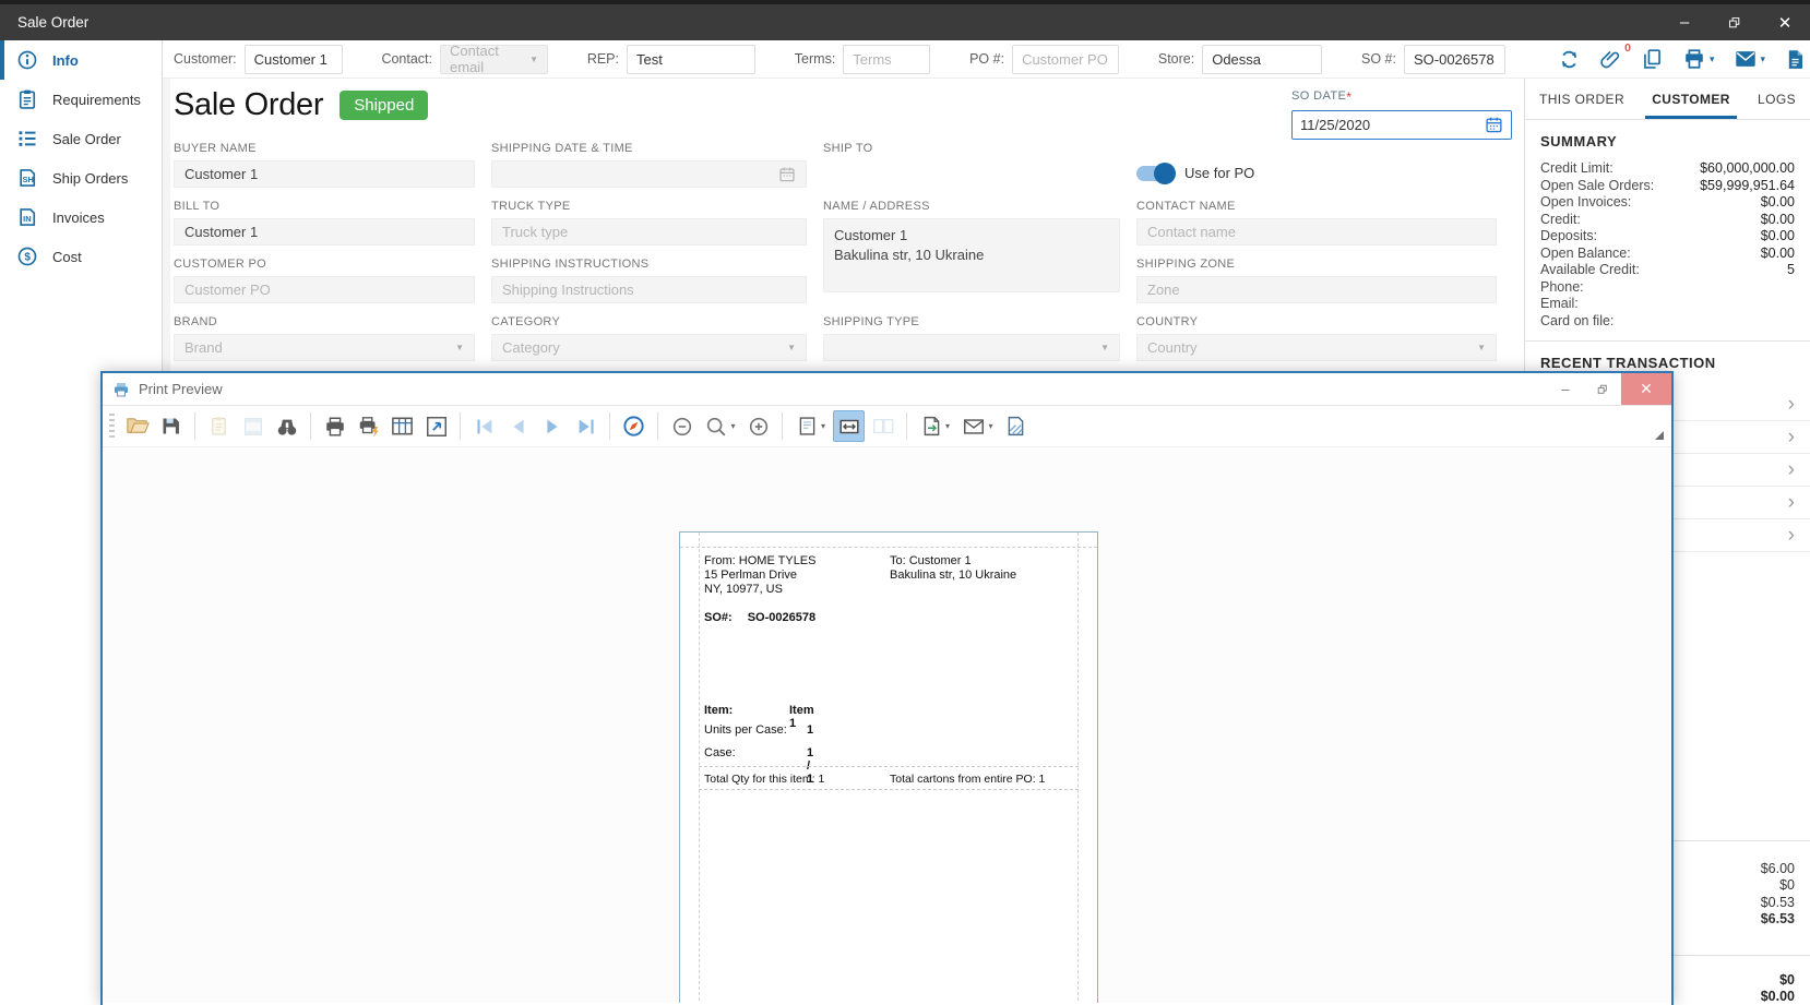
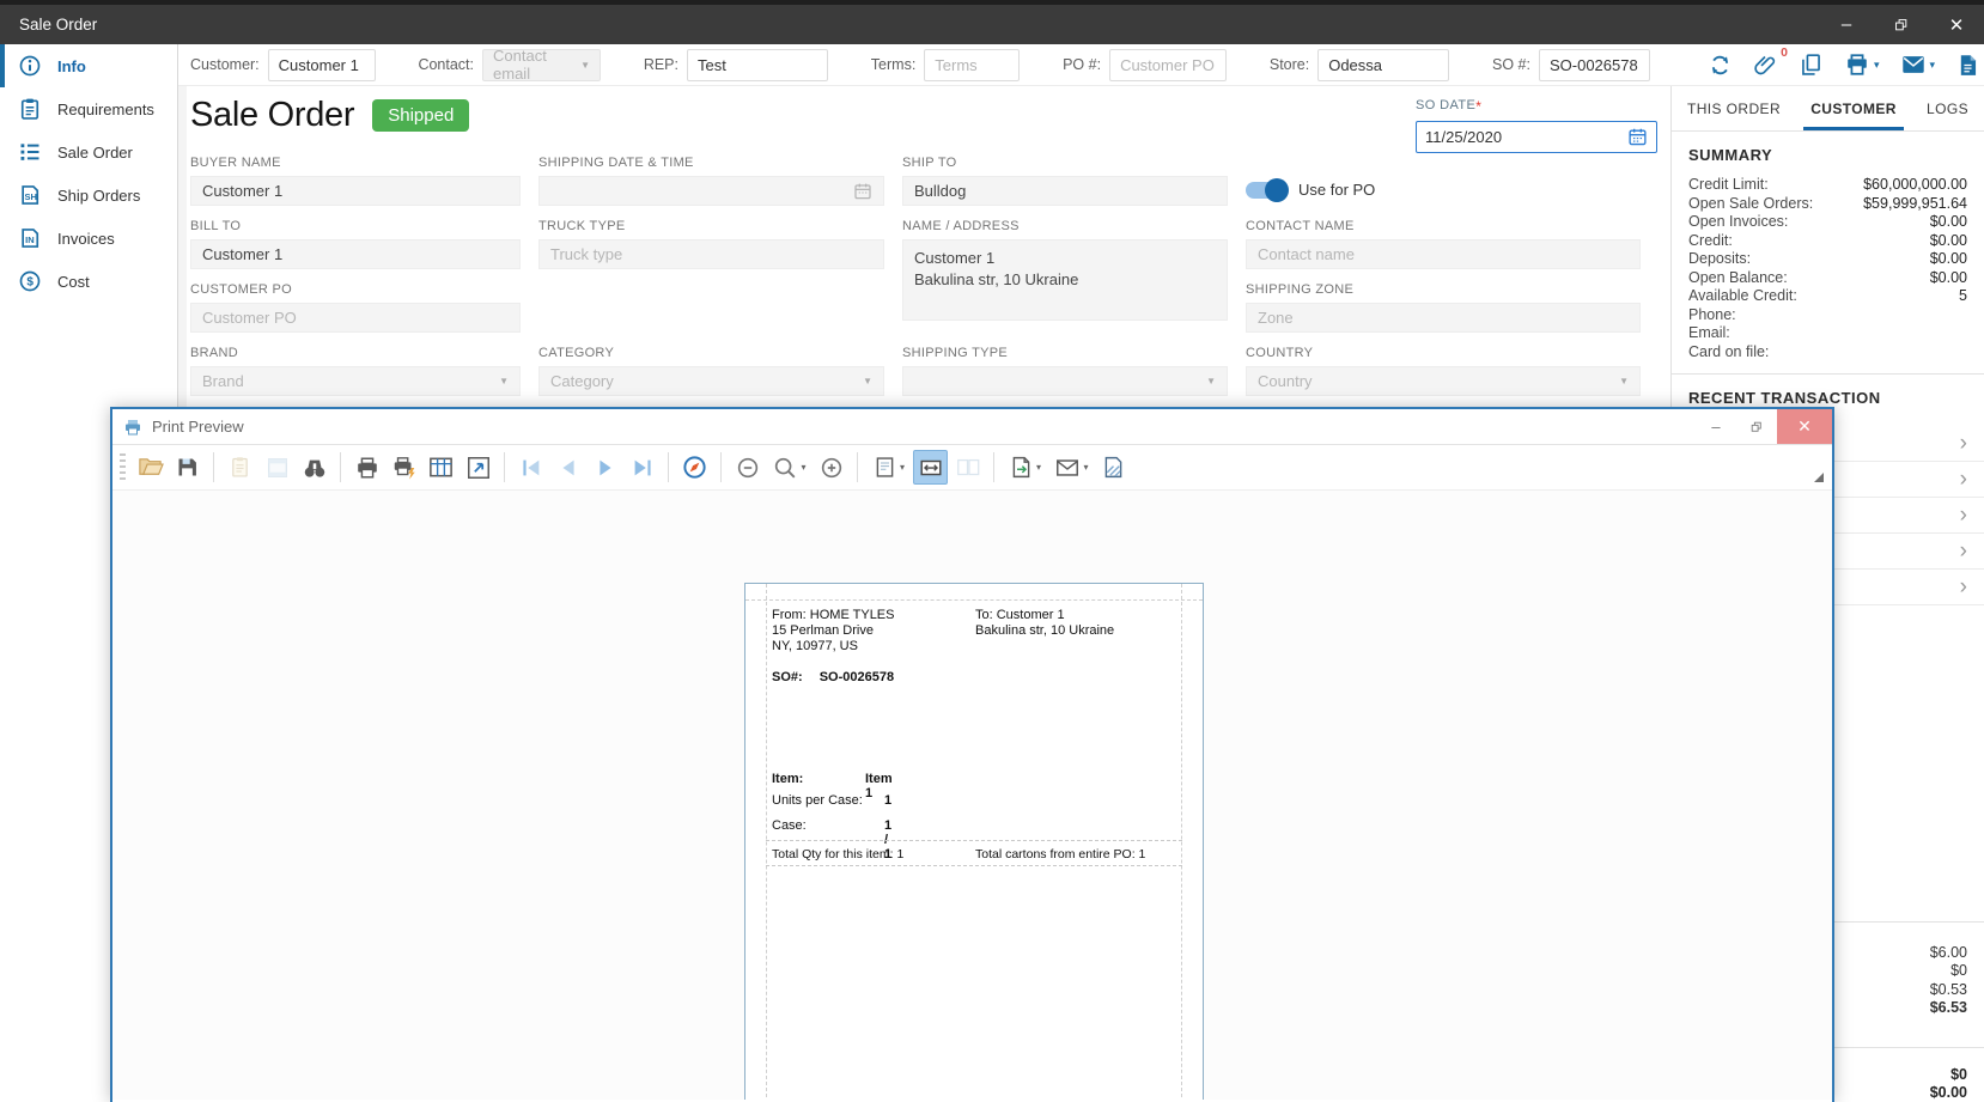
  Sale Order
  –
  ✕
  Customer:
  Customer 1
  Contact:
  Contact email
  ▼
  REP:
  Test
  Terms:
  Terms
  PO #:
  Customer PO
  Store:
  Odessa
  SO #:
  SO-0026578
  0
  ▾
  ▾
  Info
  Requirements
  Sale Order
  SH
  Ship Orders
  IN
  Invoices
  $
  Cost
  Sale Order
  Shipped
  SO DATE*
  11/25/2020
  BUYER NAME
  Customer 1
  SHIPPING DATE & TIME
  SHIP TO
+ Bulldog
  Use for PO
  BILL TO
  Customer 1
  TRUCK TYPE
  Truck type
  NAME / ADDRESS
  Customer 1
  Bakulina str, 10 Ukraine
  CONTACT NAME
  Contact name
  CUSTOMER PO
  Customer PO
- SHIPPING INSTRUCTIONS
- Shipping Instructions
  SHIPPING ZONE
  Zone
  BRAND
  Brand
  ▼
  CATEGORY
  Category
  ▼
  SHIPPING TYPE
  ▼
  COUNTRY
  Country
  ▼
  THIS ORDER
  CUSTOMER
  LOGS
  SUMMARY
  Credit Limit:
  $60,000,000.00
  Open Sale Orders:
  $59,999,951.64
  Open Invoices:
  $0.00
  Credit:
  $0.00
  Deposits:
  $0.00
  Open Balance:
  $0.00
  Available Credit:
  5
  Phone:
  Email:
  Card on file:
  RECENT TRANSACTION
  ›
  ›
  ›
  ›
  ›
  $6.00
  $0
  $0.53
  $6.53
  $0
  $0.00
  Print Preview
  –
  ✕
  ▾
  ▾
  ▾
  ▾
  From: HOME TYLES
  15 Perlman Drive
  NY, 10977, US
  To: Customer 1
  Bakulina str, 10 Ukraine
  SO#: SO-0026578
  Item:
  Item 1
  Units per Case:
  1
  Case:
  1 / 1
  Total Qty for this item: 1
  Total cartons from entire PO: 1
